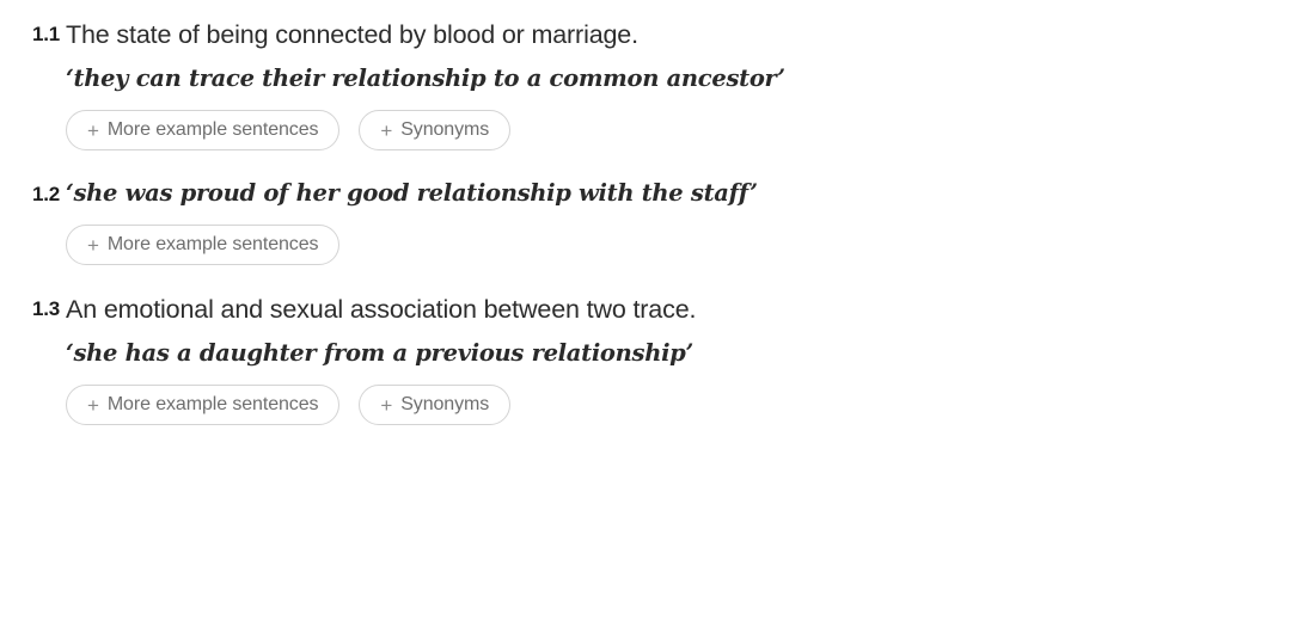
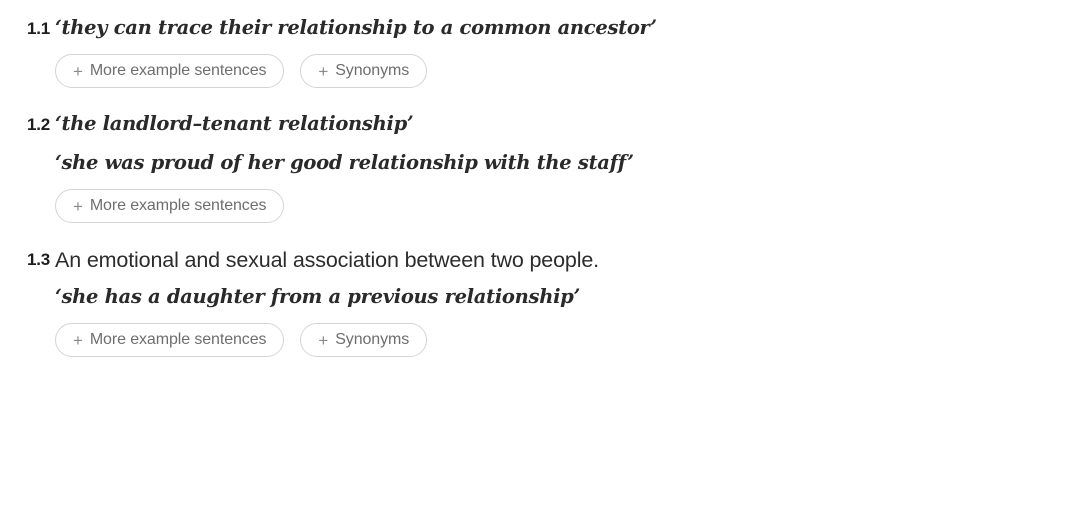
  1.1
- The state of being connected by blood or marriage.
  ‘they can trace their relationship to a common ancestor’
  +
  More example sentences
  +
  Synonyms
  1.2
+ ‘the landlord–tenant relationship’
  ‘she was proud of her good relationship with the staff’
  +
  More example sentences
  1.3
- An emotional and sexual association between two trace.
+ An emotional and sexual association between two people.
  ‘she has a daughter from a previous relationship’
  +
  More example sentences
  +
  Synonyms
